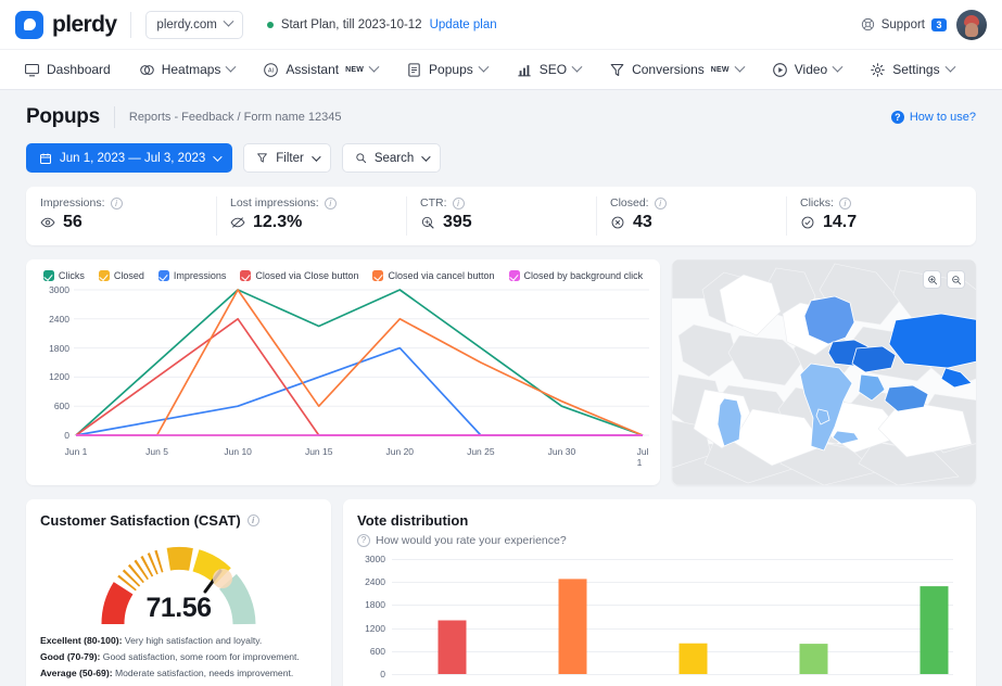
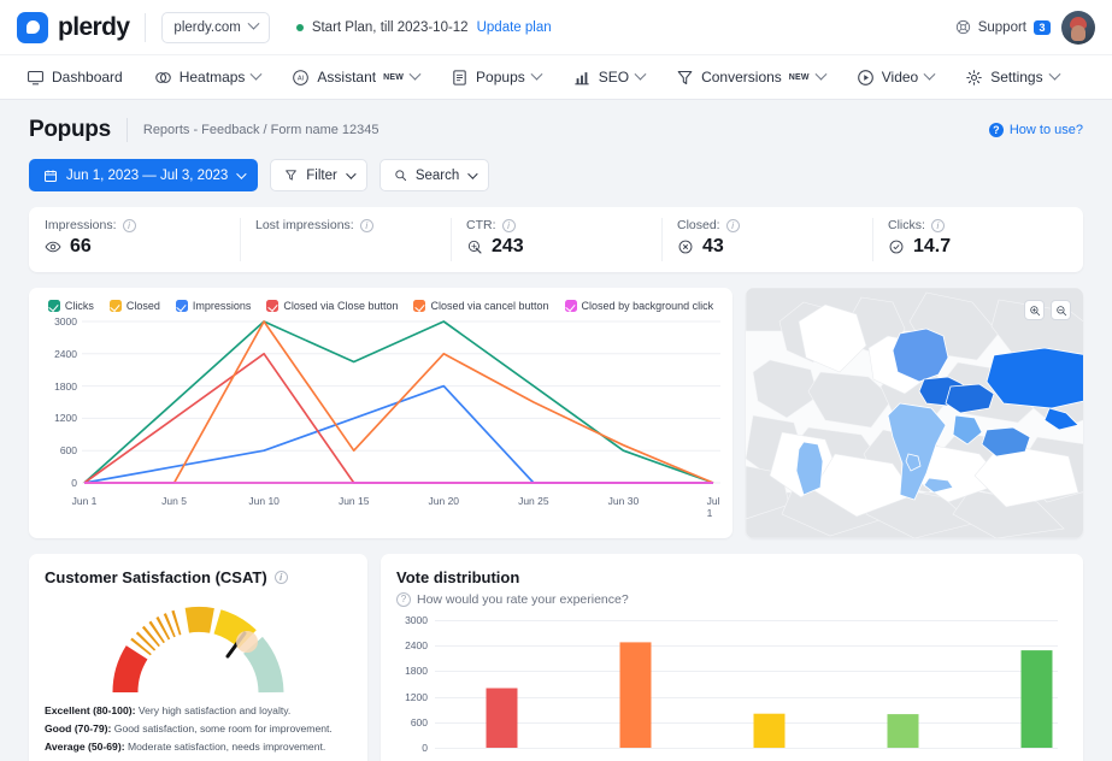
  plerdy
  plerdy.com
  Start Plan, till 2023-10-12
  Update plan
  Support
  3
  Dashboard
  Heatmaps
  Assistant
  Popups
  SEO
  Conversions
  Video
  Settings
  Popups
  Reports - Feedback / Form name 12345
  ?
  How to use?
  Jun 1, 2023 — Jul 3, 2023
  Filter
  Search
  Impressions:
  i
- 56
+ 66
  Lost impressions:
  i
- 12.3%
  CTR:
  i
- 395
+ 243
  Closed:
  i
  43
  Clicks:
  i
  14.7
  Clicks
  Closed
  Impressions
  Closed via Close button
  Closed via cancel button
  Closed by background click
  0
  600
  1200
  1800
  2400
  3000
  Jun 1
  Jun 5
  Jun 10
  Jun 15
  Jun 20
  Jun 25
  Jun 30
  Jul 1
  Customer Satisfaction (CSAT)
  i
- 71.56
  Excellent (80-100): Very high satisfaction and loyalty.
  Good (70-79): Good satisfaction, some room for improvement.
  Average (50-69): Moderate satisfaction, needs improvement.
  Vote distribution
  ?
  How would you rate your experience?
  0
  600
  1200
  1800
  2400
  3000
